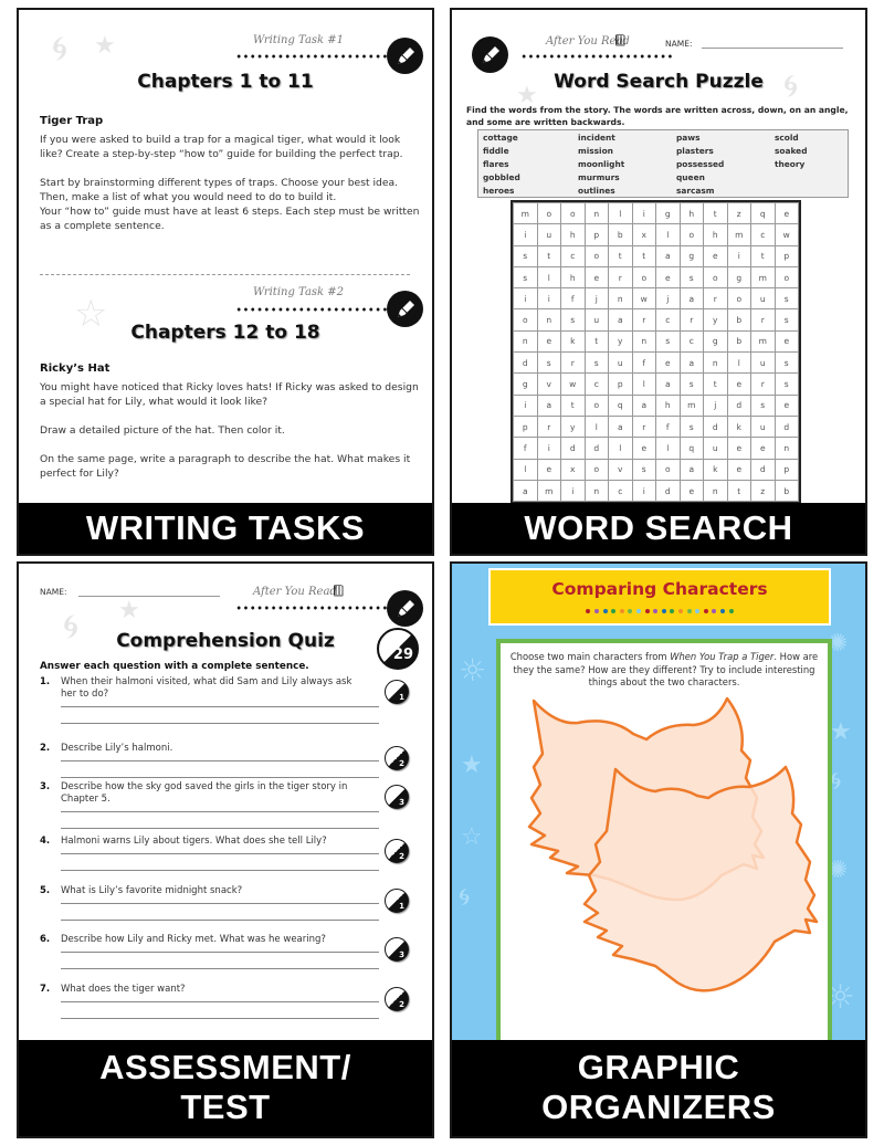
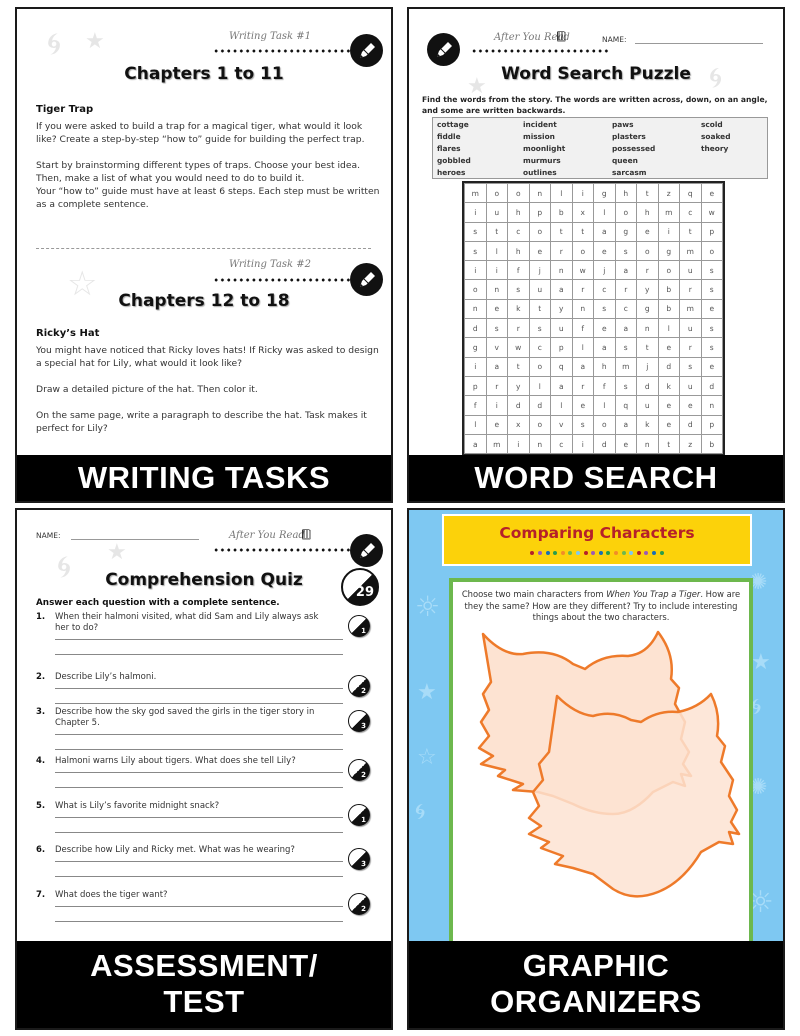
  🌀︎
  ★
  Writing Task #1
  Chapters 1 to 11
  Tiger Trap
  If you were asked to build a trap for a magical tiger, what would it look like? Create a step-by-step “how to” guide for building the perfect trap.
  Start by brainstorming different types of traps. Choose your best idea. Then, make a list of what you would need to do to build it.
  Your “how to” guide must have at least 6 steps. Each step must be written as a complete sentence.
  ☆
  Writing Task #2
  Chapters 12 to 18
  Ricky’s Hat
  You might have noticed that Ricky loves hats! If Ricky was asked to design a special hat for Lily, what would it look like?
  Draw a detailed picture of the hat. Then color it.
- On the same page, write a paragraph to describe the hat. What makes it perfect for Lily?
+ On the same page, write a paragraph to describe the hat. Task makes it perfect for Lily?
  WRITING TASKS
  After You Read
  📕︎
  NAME:
  ★
  🌀︎
  Word Search Puzzle
  Find the words from the story. The words are written across, down, on an angle, and some are written backwards.
  cottage
  fiddle
  flares
  gobbled
  heroes
  incident
  mission
  moonlight
  murmurs
  outlines
  paws
  plasters
  possessed
  queen
  sarcasm
  scold
  soaked
  theory
  m	o	o	n	l	i	g	h	t	z	q	e
  i	u	h	p	b	x	l	o	h	m	c	w
  s	t	c	o	t	t	a	g	e	i	t	p
  s	l	h	e	r	o	e	s	o	g	m	o
  i	i	f	j	n	w	j	a	r	o	u	s
  o	n	s	u	a	r	c	r	y	b	r	s
  n	e	k	t	y	n	s	c	g	b	m	e
  d	s	r	s	u	f	e	a	n	l	u	s
  g	v	w	c	p	l	a	s	t	e	r	s
  i	a	t	o	q	a	h	m	j	d	s	e
  p	r	y	l	a	r	f	s	d	k	u	d
  f	i	d	d	l	e	l	q	u	e	e	n
  l	e	x	o	v	s	o	a	k	e	d	p
  a	m	i	n	c	i	d	e	n	t	z	b
  WORD SEARCH
  NAME:
  After You Read
  📕︎
  🌀︎
  ★
  Comprehension Quiz
  29
  Answer each question with a complete sentence.
  1.
  When their halmoni visited, what did Sam and Lily always ask her to do?
  1
  2.
  Describe Lily’s halmoni.
  2
  3.
  Describe how the sky god saved the girls in the tiger story in Chapter 5.
  3
  4.
  Halmoni warns Lily about tigers. What does she tell Lily?
  2
  5.
  What is Lily’s favorite midnight snack?
  1
  6.
  Describe how Lily and Ricky met. What was he wearing?
  3
  7.
  What does the tiger want?
  2
  ASSESSMENT/
  TEST
  ☼
  ★
  ☆
  🌀︎
  ✺
  ★
  🌀︎
  ✺
  ☼
  Comparing Characters
  Choose two main characters from When You Trap a Tiger. How are they the same? How are they different? Try to include interesting things about the two characters.
  GRAPHIC
  ORGANIZERS
